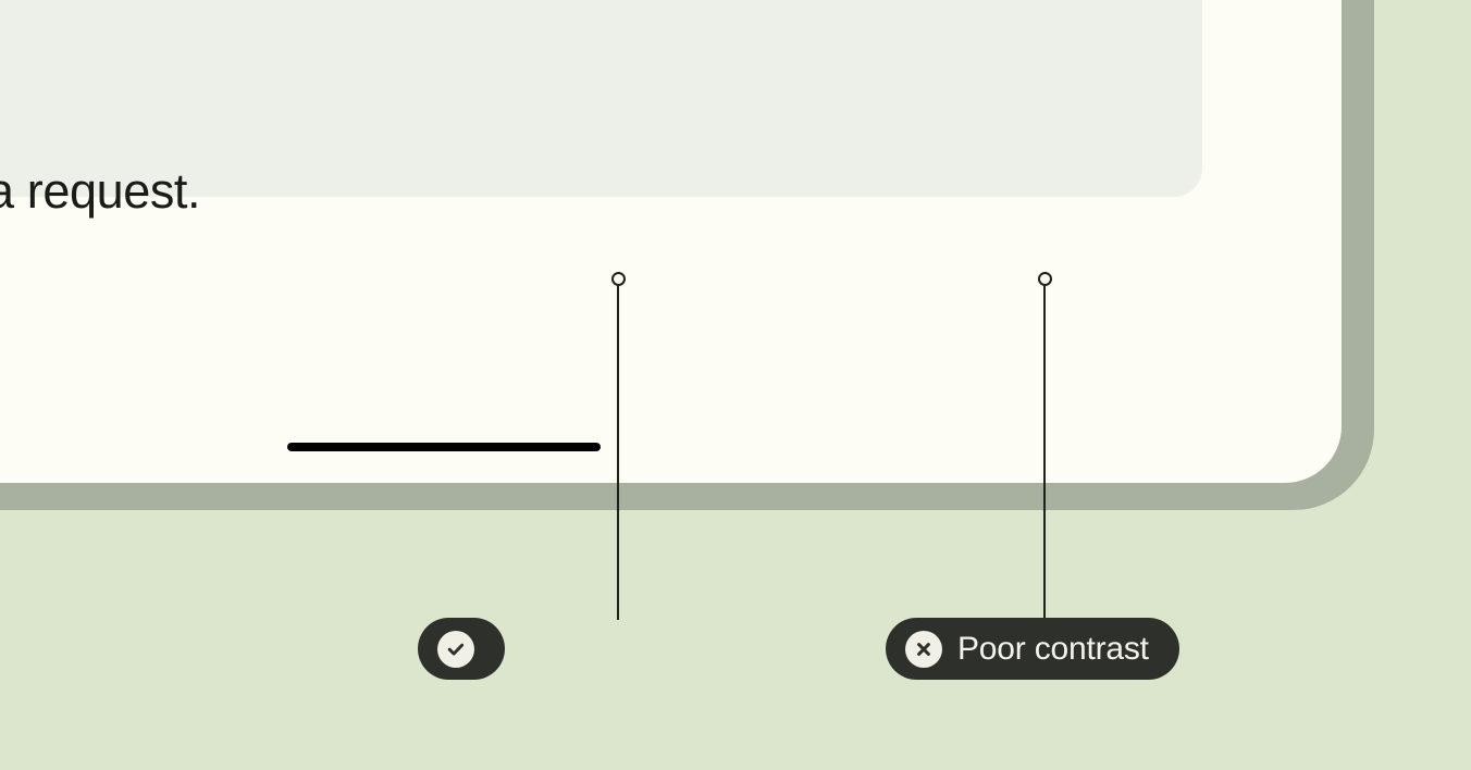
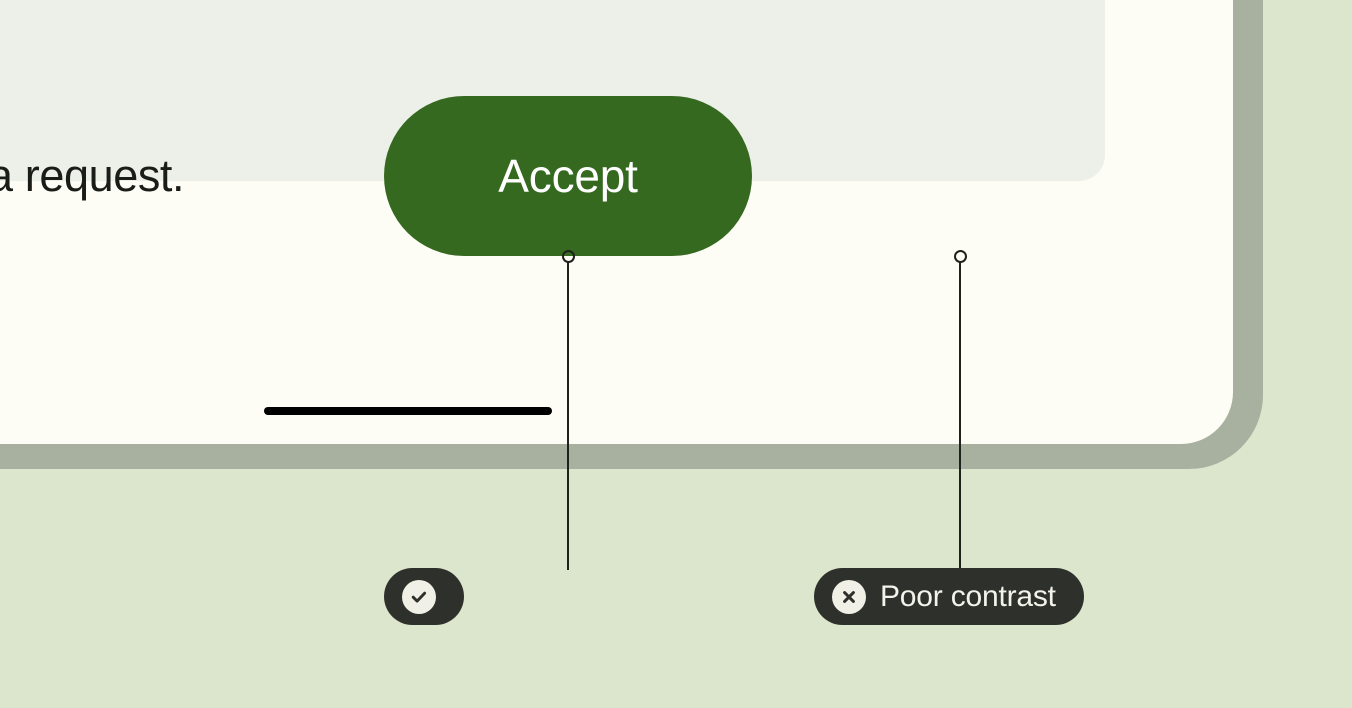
  a request.
+ Accept
  Poor contrast
